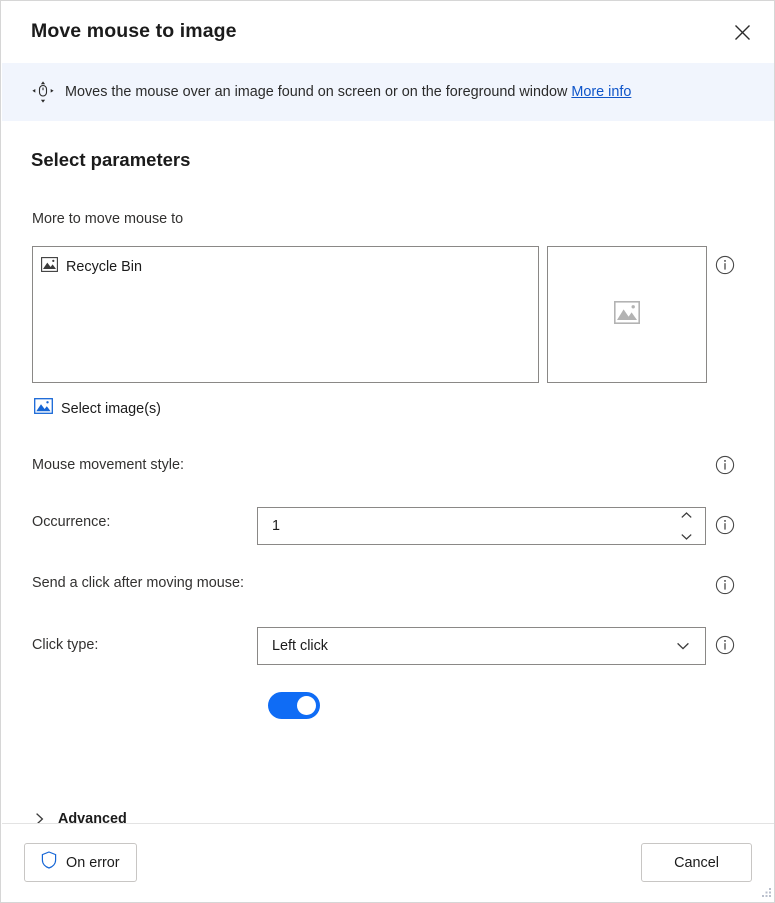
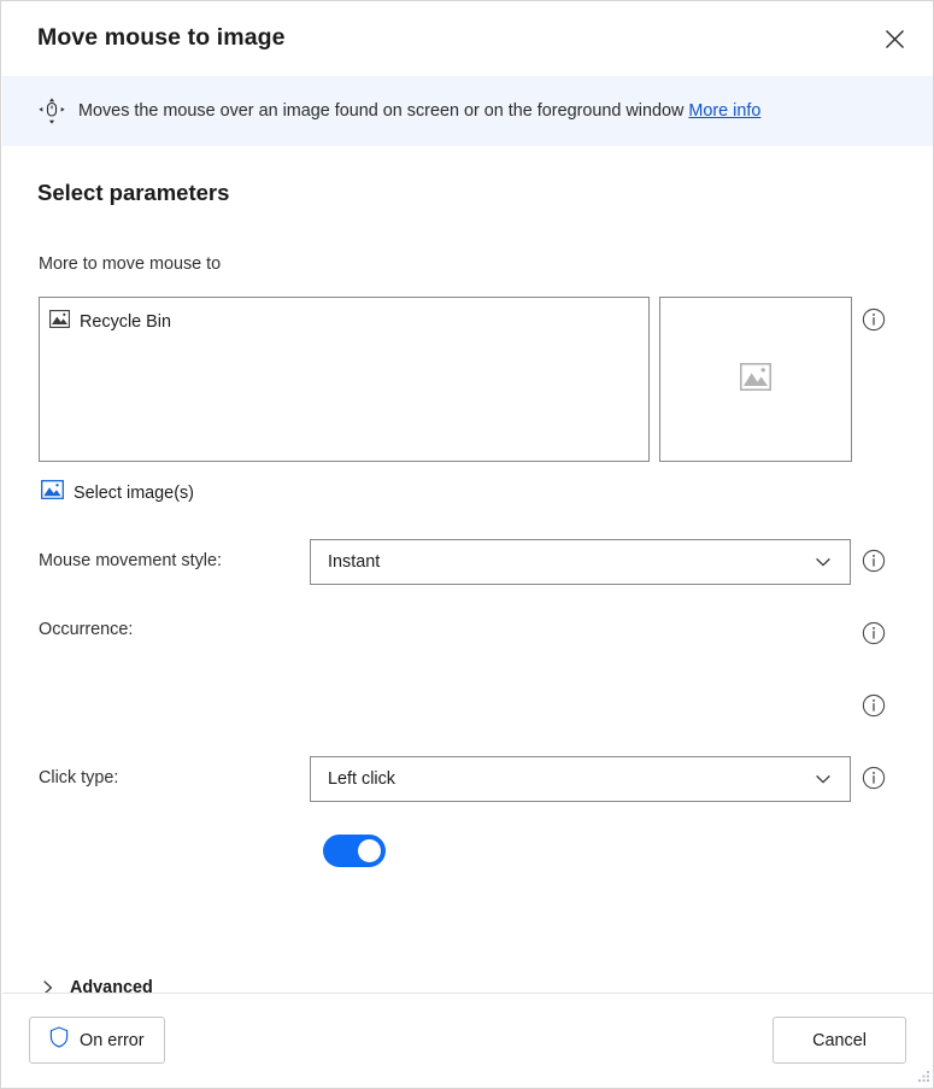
  Move mouse to image
  Moves the mouse over an image found on screen or on the foreground window More info
  Select parameters
  More to move mouse to
  Recycle Bin
  Select image(s)
  Mouse movement style:
+ Instant
  Occurrence:
- 1
- Send a click after moving mouse:
  Click type:
  Left click
  Advanced
  On error
  Cancel
